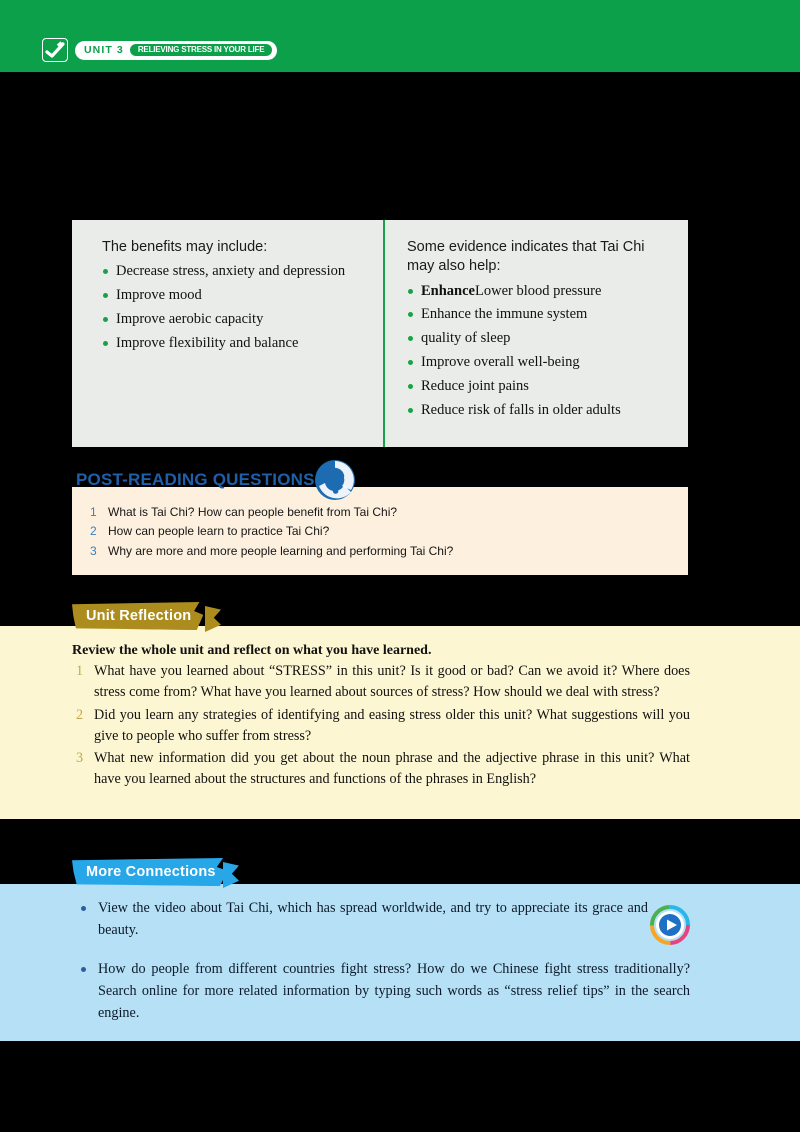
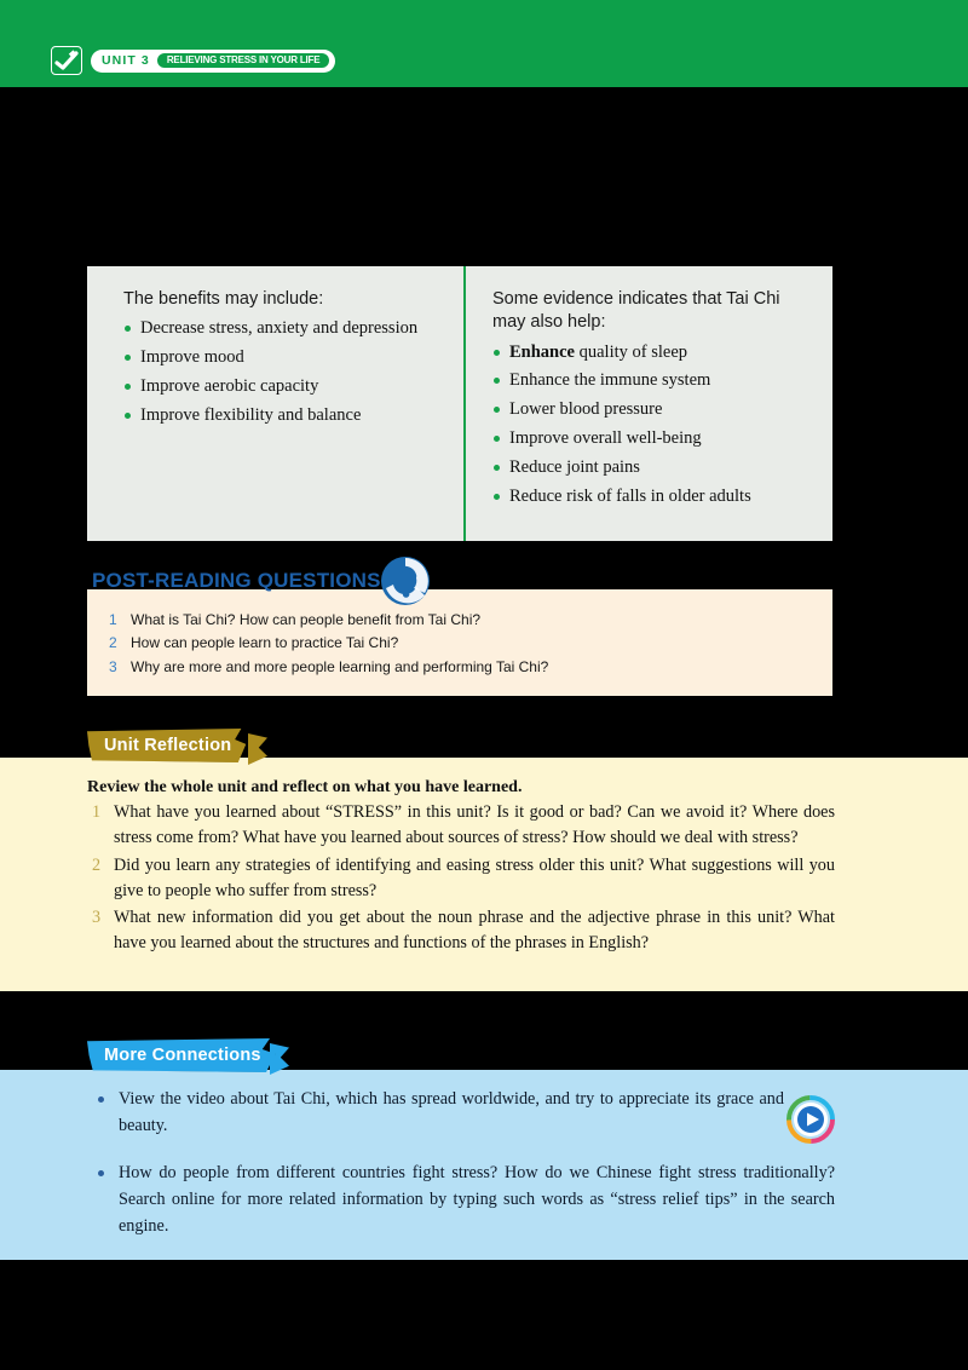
  UNIT 3
  RELIEVING STRESS IN YOUR LIFE
  The benefits may include:
  Decrease stress, anxiety and depression
  Improve mood
  Improve aerobic capacity
  Improve flexibility and balance
  Some evidence indicates that Tai Chi may also help:
- EnhanceLower blood pressure
+ Enhance quality of sleep
  Enhance the immune system
- quality of sleep
+ Lower blood pressure
  Improve overall well-being
  Reduce joint pains
  Reduce risk of falls in older adults
  POST-READING QUESTIONS
  1
  What is Tai Chi? How can people benefit from Tai Chi?
  2
  How can people learn to practice Tai Chi?
  3
  Why are more and more people learning and performing Tai Chi?
  Unit Reflection
  Review the whole unit and reflect on what you have learned.
  1
  What have you learned about “STRESS” in this unit? Is it good or bad? Can we avoid it? Where does stress come from? What have you learned about sources of stress? How should we deal with stress?
  2
  Did you learn any strategies of identifying and easing stress older this unit? What suggestions will you give to people who suffer from stress?
  3
  What new information did you get about the noun phrase and the adjective phrase in this unit? What have you learned about the structures and functions of the phrases in English?
  More Connections
  View the video about Tai Chi, which has spread worldwide, and try to appreciate its grace and beauty.
  How do people from different countries fight stress? How do we Chinese fight stress traditionally? Search online for more related information by typing such words as “stress relief tips” in the search engine.
